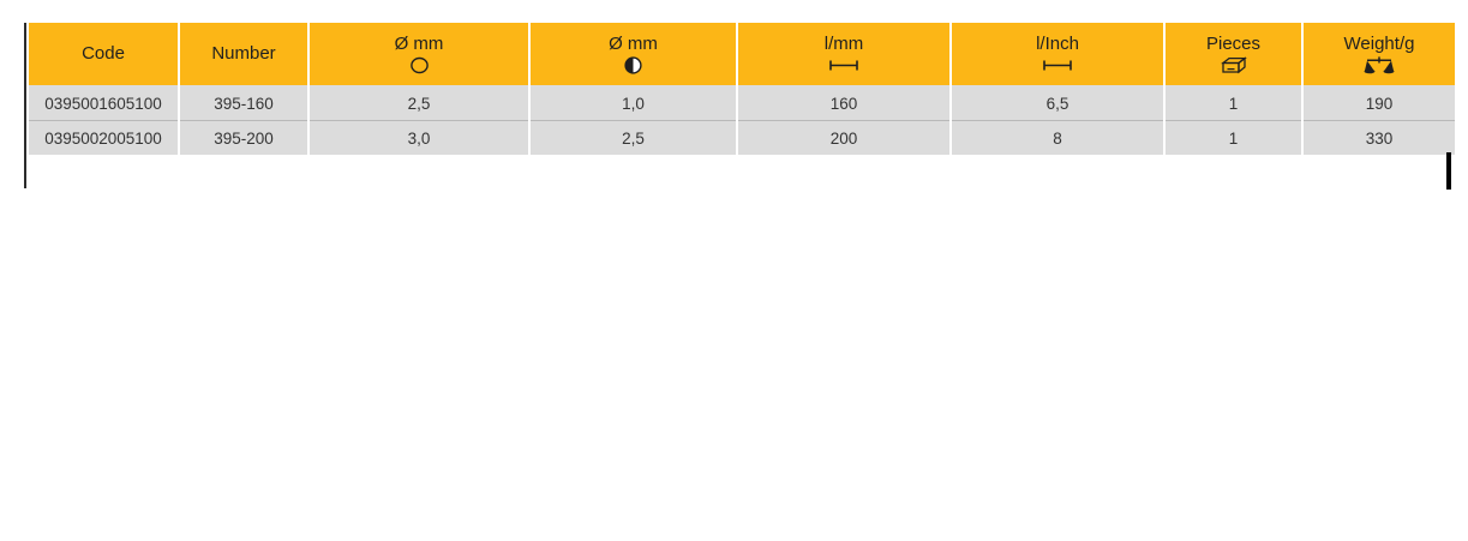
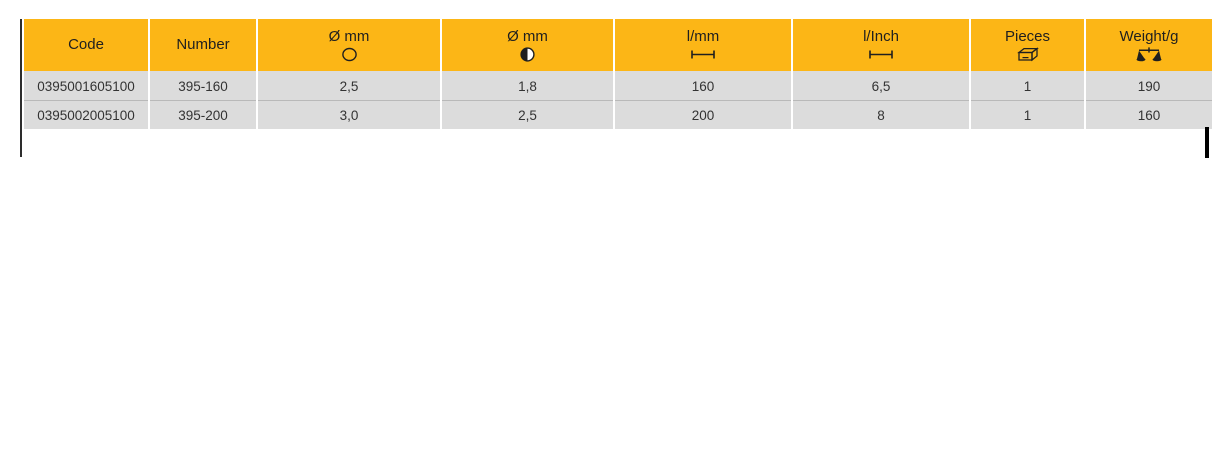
  Code	Number	Ø mm	Ø mm	l/mm	l/Inch	Pieces	Weight/g
- 0395001605100	395-160	2,5	1,0	160	6,5	1	190
+ 0395001605100	395-160	2,5	1,8	160	6,5	1	190
- 0395002005100	395-200	3,0	2,5	200	8	1	330
+ 0395002005100	395-200	3,0	2,5	200	8	1	160
